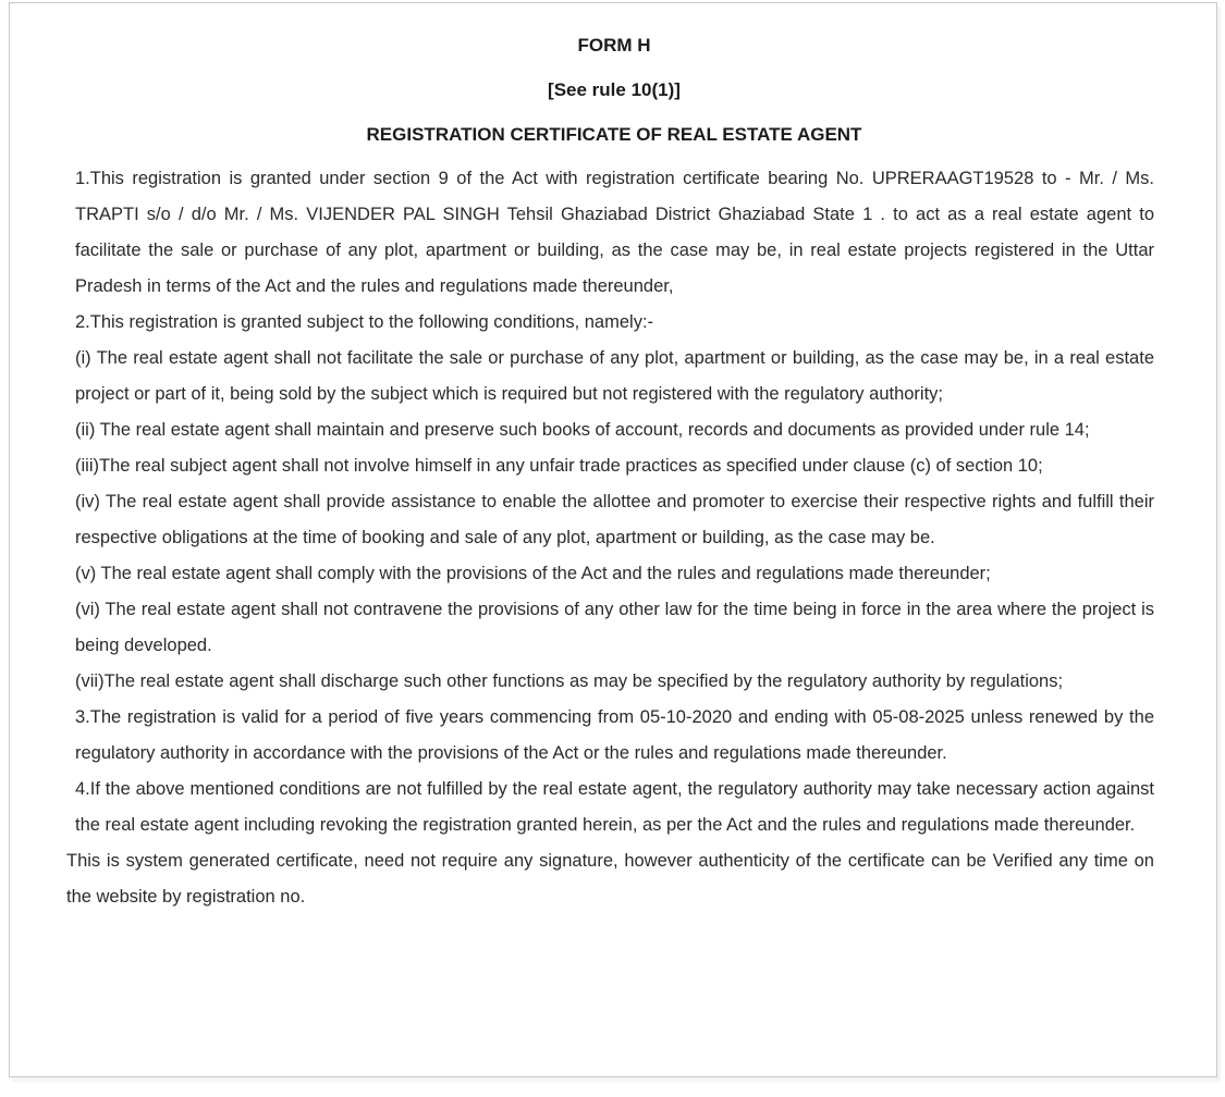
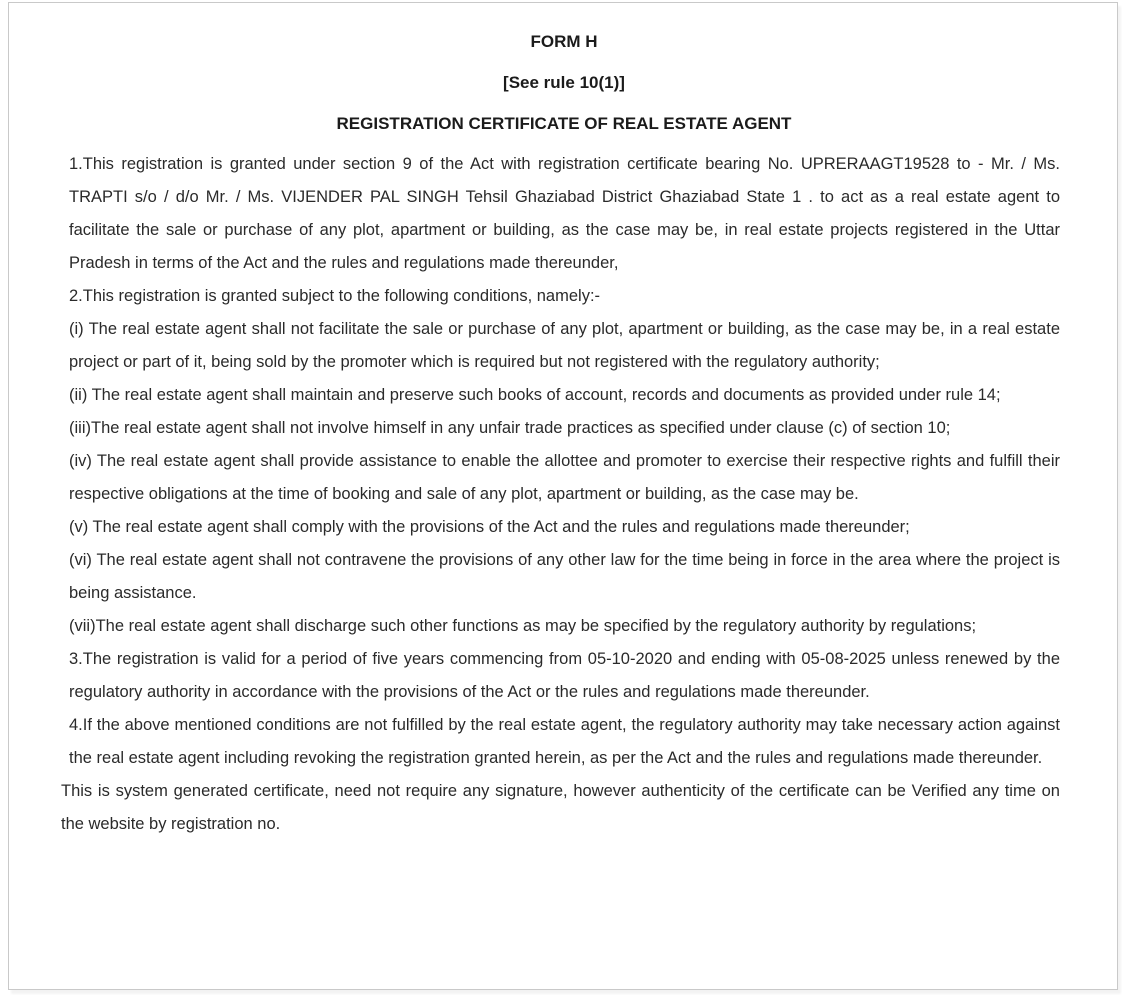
  FORM H
  [See rule 10(1)]
  REGISTRATION CERTIFICATE OF REAL ESTATE AGENT
  1.This registration is granted under section 9 of the Act with registration certificate bearing No. UPRERAAGT19528 to - Mr. / Ms. TRAPTI s/o / d/o Mr. / Ms. VIJENDER PAL SINGH Tehsil Ghaziabad District Ghaziabad State 1 . to act as a real estate agent to facilitate the sale or purchase of any plot, apartment or building, as the case may be, in real estate projects registered in the Uttar Pradesh in terms of the Act and the rules and regulations made thereunder,
  2.This registration is granted subject to the following conditions, namely:-
- (i) The real estate agent shall not facilitate the sale or purchase of any plot, apartment or building, as the case may be, in a real estate project or part of it, being sold by the subject which is required but not registered with the regulatory authority;
+ (i) The real estate agent shall not facilitate the sale or purchase of any plot, apartment or building, as the case may be, in a real estate project or part of it, being sold by the promoter which is required but not registered with the regulatory authority;
  (ii) The real estate agent shall maintain and preserve such books of account, records and documents as provided under rule 14;
- (iii)The real subject agent shall not involve himself in any unfair trade practices as specified under clause (c) of section 10;
+ (iii)The real estate agent shall not involve himself in any unfair trade practices as specified under clause (c) of section 10;
  (iv) The real estate agent shall provide assistance to enable the allottee and promoter to exercise their respective rights and fulfill their respective obligations at the time of booking and sale of any plot, apartment or building, as the case may be.
  (v) The real estate agent shall comply with the provisions of the Act and the rules and regulations made thereunder;
- (vi) The real estate agent shall not contravene the provisions of any other law for the time being in force in the area where the project is being developed.
+ (vi) The real estate agent shall not contravene the provisions of any other law for the time being in force in the area where the project is being assistance.
  (vii)The real estate agent shall discharge such other functions as may be specified by the regulatory authority by regulations;
  3.The registration is valid for a period of five years commencing from 05-10-2020 and ending with 05-08-2025 unless renewed by the regulatory authority in accordance with the provisions of the Act or the rules and regulations made thereunder.
  4.If the above mentioned conditions are not fulfilled by the real estate agent, the regulatory authority may take necessary action against the real estate agent including revoking the registration granted herein, as per the Act and the rules and regulations made thereunder.
  This is system generated certificate, need not require any signature, however authenticity of the certificate can be Verified any time on the website by registration no.
